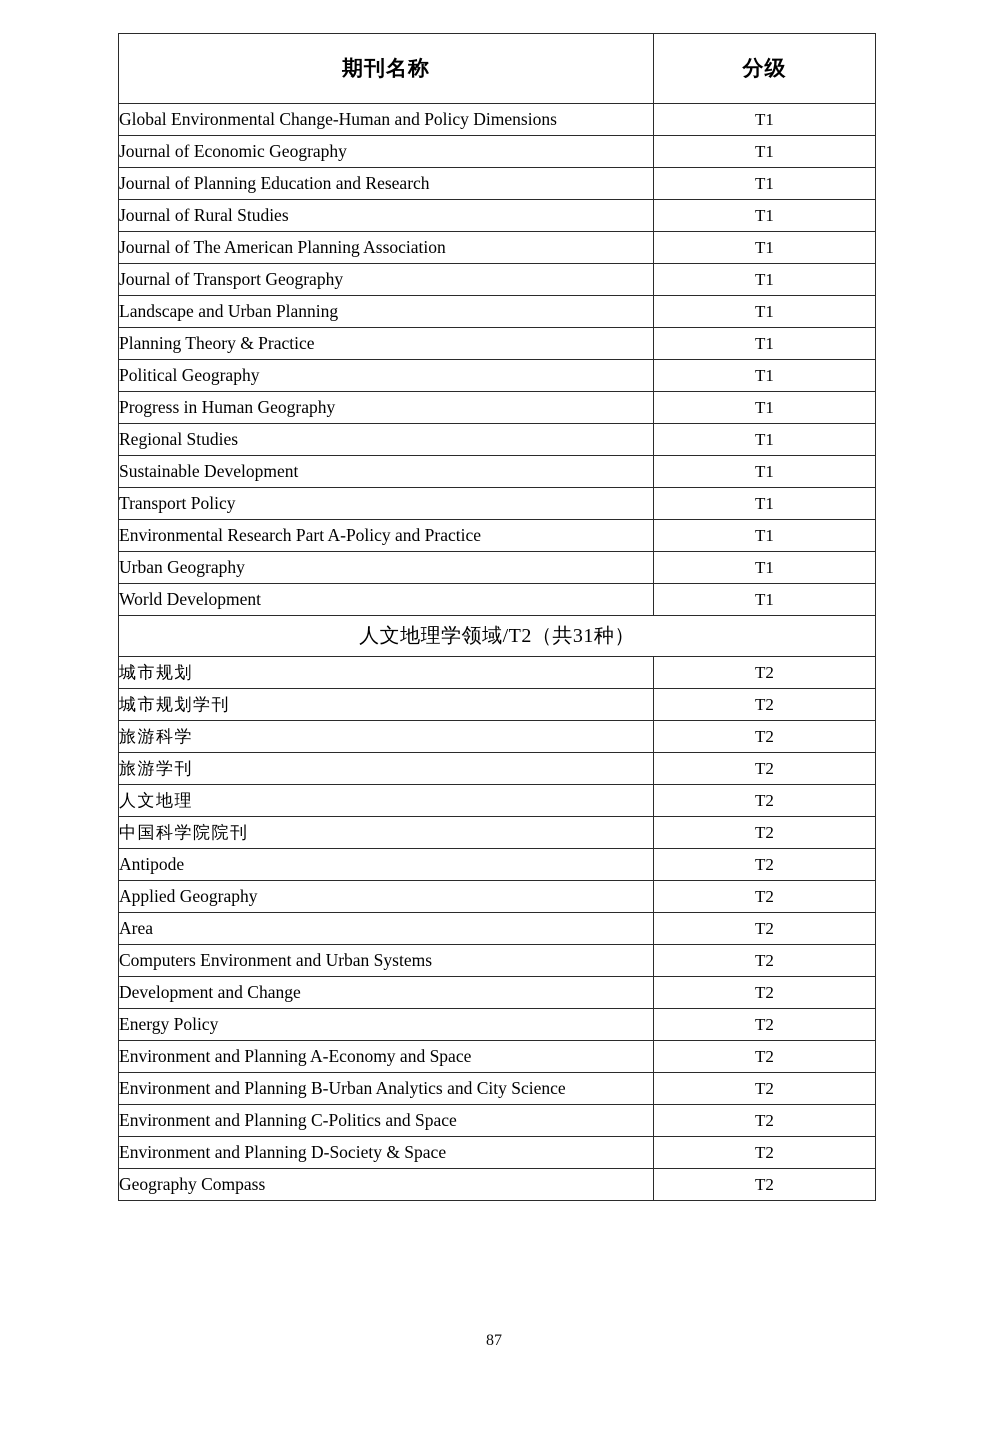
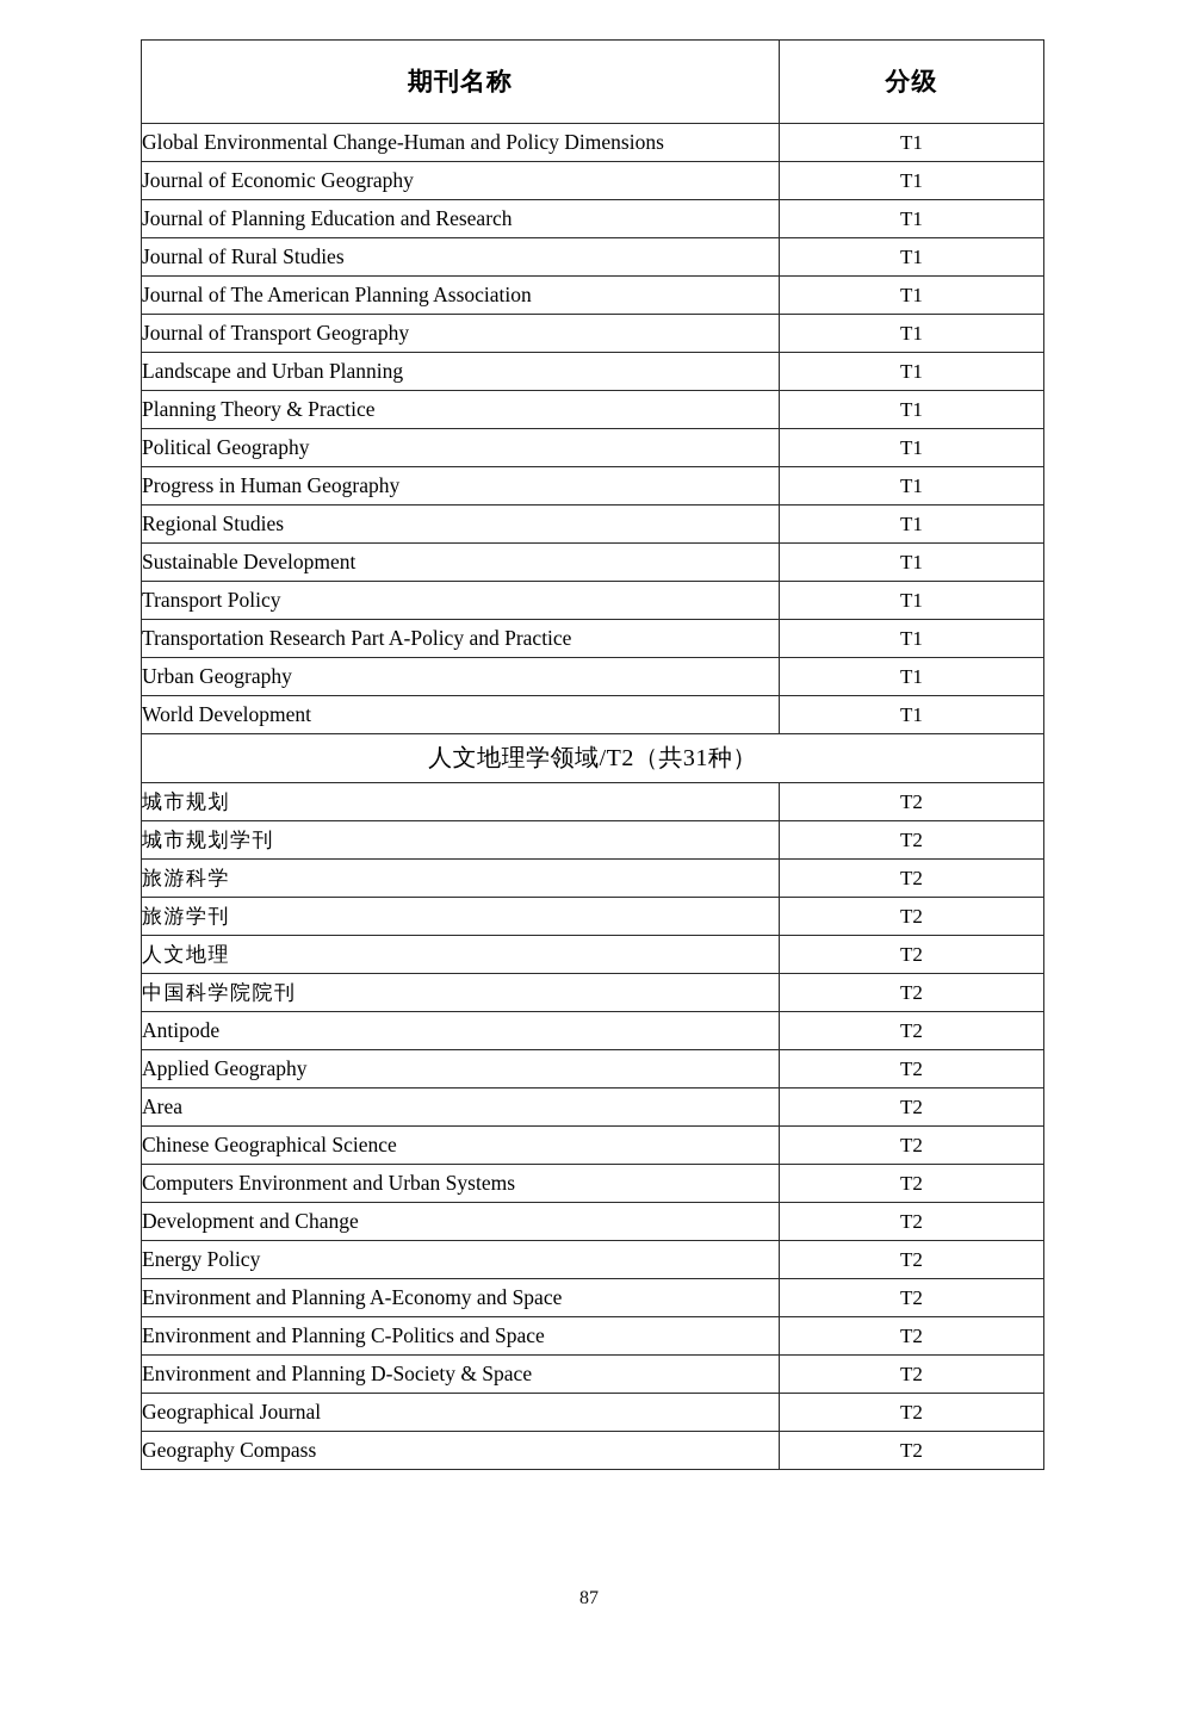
  期刊名称	分级
  Global Environmental Change-Human and Policy Dimensions	T1
  Journal of Economic Geography	T1
  Journal of Planning Education and Research	T1
  Journal of Rural Studies	T1
  Journal of The American Planning Association	T1
  Journal of Transport Geography	T1
  Landscape and Urban Planning	T1
  Planning Theory & Practice	T1
  Political Geography	T1
  Progress in Human Geography	T1
  Regional Studies	T1
  Sustainable Development	T1
  Transport Policy	T1
- Environmental Research Part A-Policy and Practice	T1
+ Transportation Research Part A-Policy and Practice	T1
  Urban Geography	T1
  World Development	T1
  人文地理学领域/T2（共31种）
  城市规划	T2
  城市规划学刊	T2
  旅游科学	T2
  旅游学刊	T2
  人文地理	T2
  中国科学院院刊	T2
  Antipode	T2
  Applied Geography	T2
  Area	T2
+ Chinese Geographical Science	T2
  Computers Environment and Urban Systems	T2
  Development and Change	T2
  Energy Policy	T2
  Environment and Planning A-Economy and Space	T2
- Environment and Planning B-Urban Analytics and City Science	T2
  Environment and Planning C-Politics and Space	T2
  Environment and Planning D-Society & Space	T2
+ Geographical Journal	T2
  Geography Compass	T2
  87
